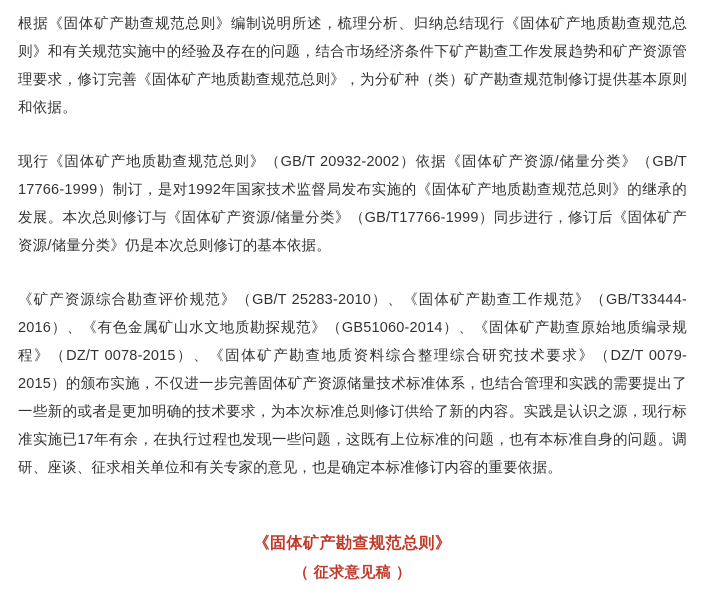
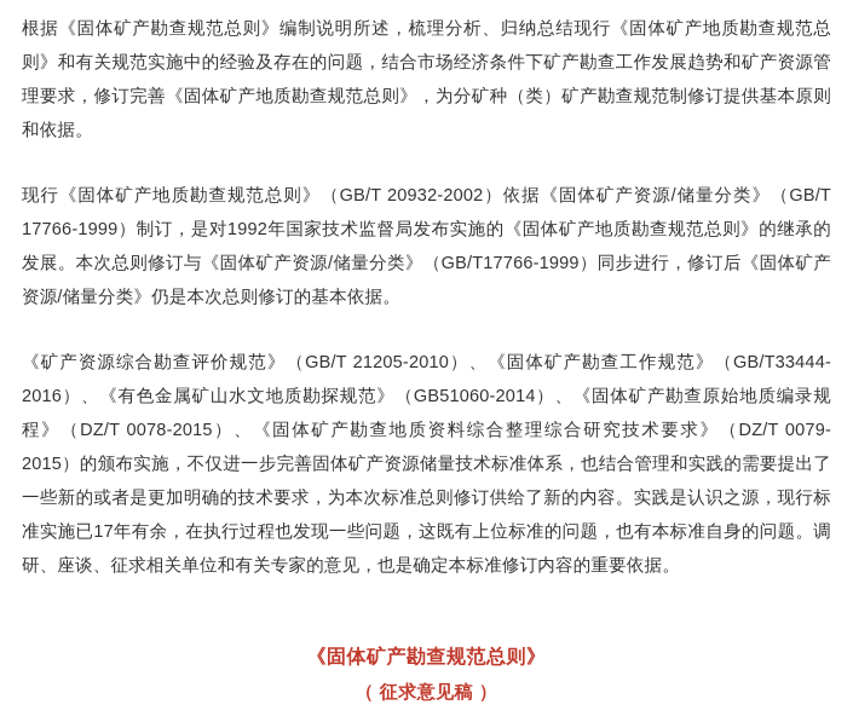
  根据《固体矿产勘查规范总则》编制说明所述，梳理分析、归纳总结现行《固体矿产地质勘查规范总则》和有关规范实施中的经验及存在的问题，结合市场经济条件下矿产勘查工作发展趋势和矿产资源管理要求，修订完善《固体矿产地质勘查规范总则》，为分矿种（类）矿产勘查规范制修订提供基本原则和依据。
  现行《固体矿产地质勘查规范总则》（GB/T 20932-2002）依据《固体矿产资源/储量分类》（GB/T 17766-1999）制订，是对1992年国家技术监督局发布实施的《固体矿产地质勘查规范总则》的继承的发展。本次总则修订与《固体矿产资源/储量分类》（GB/T17766-1999）同步进行，修订后《固体矿产资源/储量分类》仍是本次总则修订的基本依据。
- 《矿产资源综合勘查评价规范》（GB/T 25283-2010）、《固体矿产勘查工作规范》（GB/T33444-2016）、《有色金属矿山水文地质勘探规范》（GB51060-2014）、《固体矿产勘查原始地质编录规程》（DZ/T 0078-2015）、《固体矿产勘查地质资料综合整理综合研究技术要求》（DZ/T 0079-2015）的颁布实施，不仅进一步完善固体矿产资源储量技术标准体系，也结合管理和实践的需要提出了一些新的或者是更加明确的技术要求，为本次标准总则修订供给了新的内容。实践是认识之源，现行标准实施已17年有余，在执行过程也发现一些问题，这既有上位标准的问题，也有本标准自身的问题。调研、座谈、征求相关单位和有关专家的意见，也是确定本标准修订内容的重要依据。
+ 《矿产资源综合勘查评价规范》（GB/T 21205-2010）、《固体矿产勘查工作规范》（GB/T33444-2016）、《有色金属矿山水文地质勘探规范》（GB51060-2014）、《固体矿产勘查原始地质编录规程》（DZ/T 0078-2015）、《固体矿产勘查地质资料综合整理综合研究技术要求》（DZ/T 0079-2015）的颁布实施，不仅进一步完善固体矿产资源储量技术标准体系，也结合管理和实践的需要提出了一些新的或者是更加明确的技术要求，为本次标准总则修订供给了新的内容。实践是认识之源，现行标准实施已17年有余，在执行过程也发现一些问题，这既有上位标准的问题，也有本标准自身的问题。调研、座谈、征求相关单位和有关专家的意见，也是确定本标准修订内容的重要依据。
  《固体矿产勘查规范总则》
  （ 征求意见稿 ）
